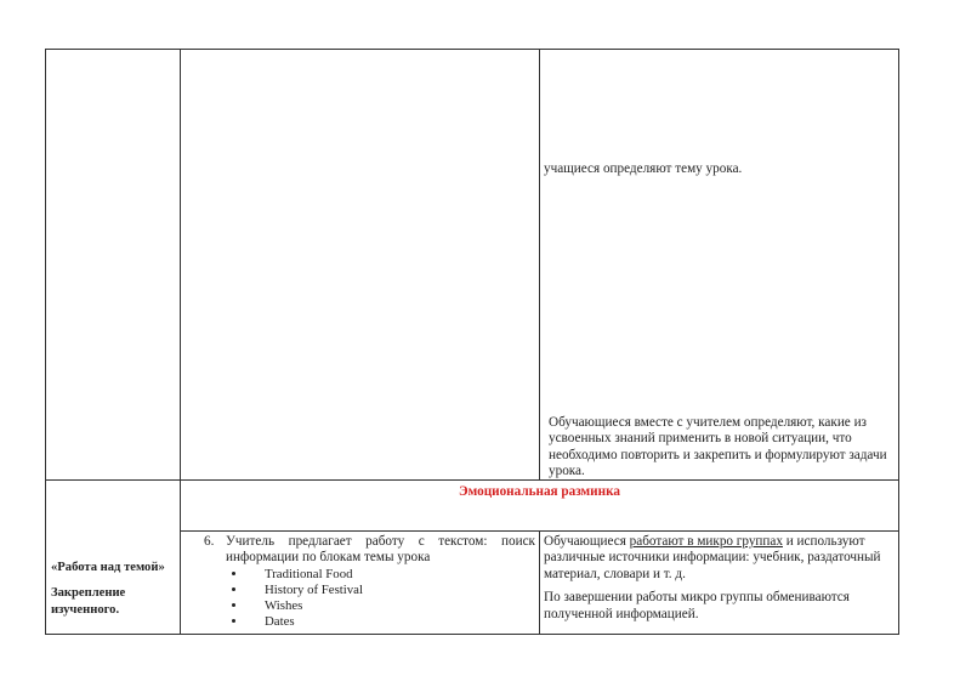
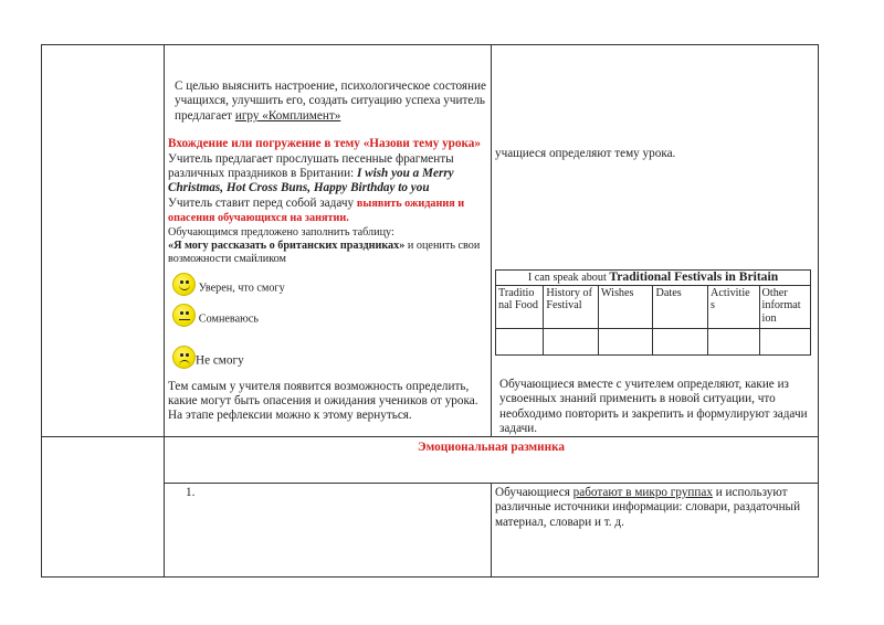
+ С целью выяснить настроение, психологическое состояние учащихся, улучшить его, создать ситуацию успеха учитель предлагает игру «Комплимент»
+ Вхождение или погружение в тему «Назови тему урока»
+ Учитель предлагает прослушать песенные фрагменты различных праздников в Британии: I wish you a Merry Christmas, Hot Cross Buns, Happy Birthday to you
+ Учитель ставит перед собой задачу выявить ожидания и опасения обучающихся на занятии.
+ Обучающимся предложено заполнить таблицу:
+ «Я могу рассказать о британских праздниках» и оценить свои возможности смайликом
+ Уверен, что смогу
+ Сомневаюсь
+ Не смогу
+ Тем самым у учителя появится возможность определить, какие могут быть опасения и ожидания учеников от урока. На этапе рефлексии можно к этому вернуться.
  учащиеся определяют тему урока.
+ I can speak about Traditional Festivals in Britain
+ Traditio nal Food	History of Festival	Wishes	Dates	Activitie s	Other informat ion
- Обучающиеся вместе с учителем определяют, какие из усвоенных знаний применить в новой ситуации, что необходимо повторить и закрепить и формулируют задачи урока.
+ Обучающиеся вместе с учителем определяют, какие из усвоенных знаний применить в новой ситуации, что необходимо повторить и закрепить и формулируют задачи задачи.
  Эмоциональная разминка
- «Работа над темой»
- Закрепление изученного.
- 6.
+ 1.
- Учитель предлагает работу с текстом: поиск информации по блокам темы урока
- Traditional Food
- History of Festival
- Wishes
- Dates
- Обучающиеся работают в микро группах и используют различные источники информации: учебник, раздаточный материал, словари и т. д.
+ Обучающиеся работают в микро группах и используют различные источники информации: словари, раздаточный материал, словари и т. д.
- По завершении работы микро группы обмениваются полученной информацией.
